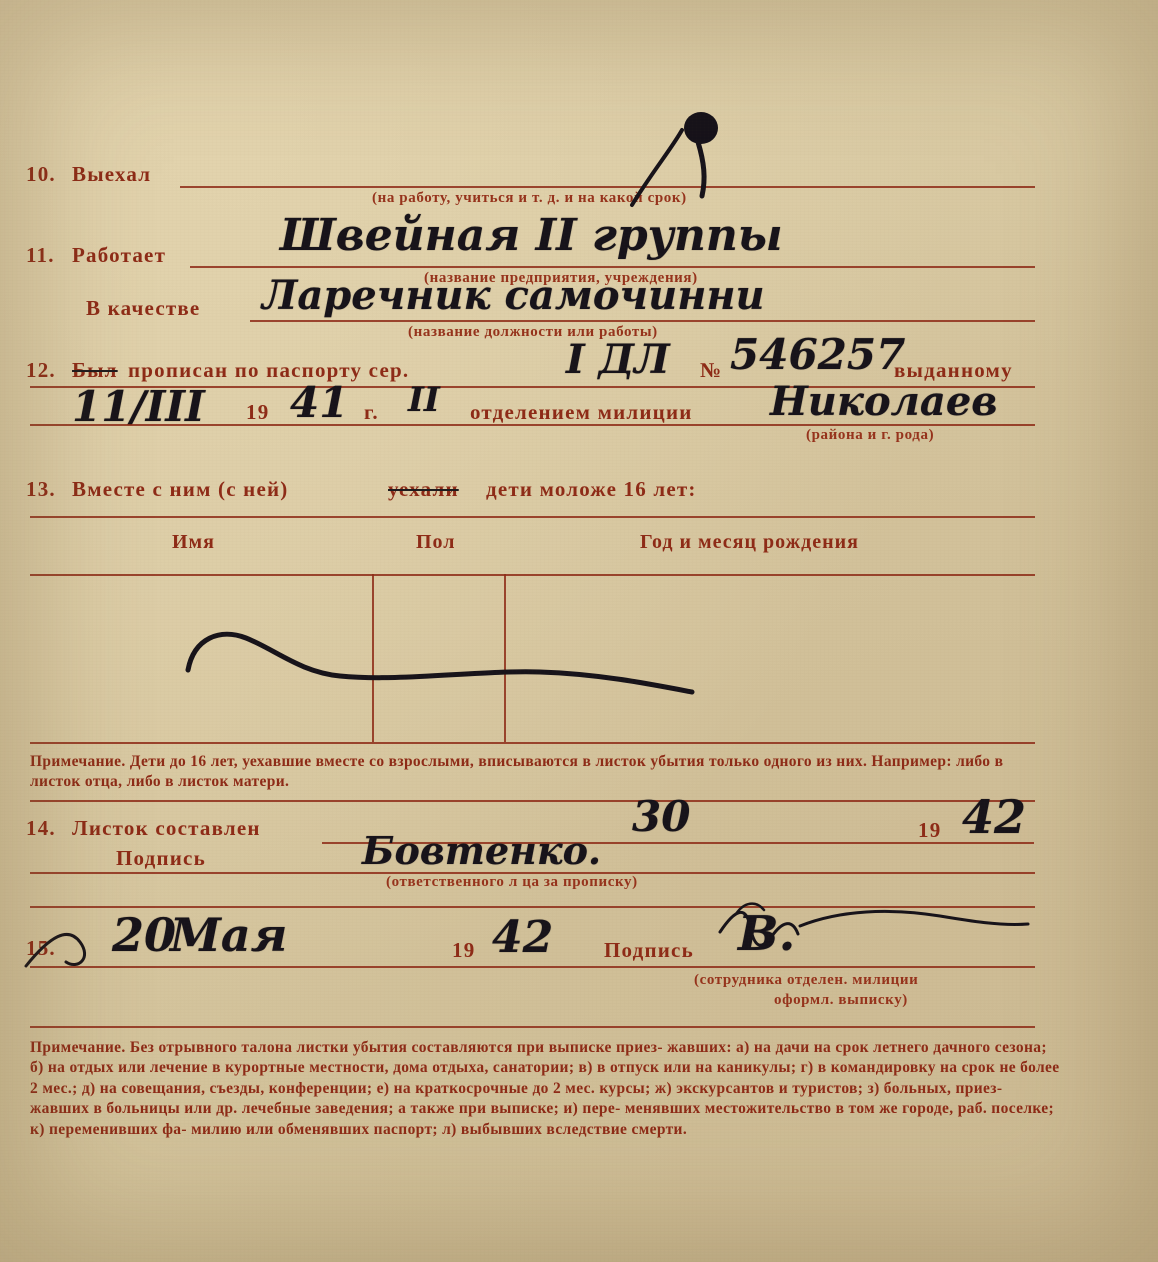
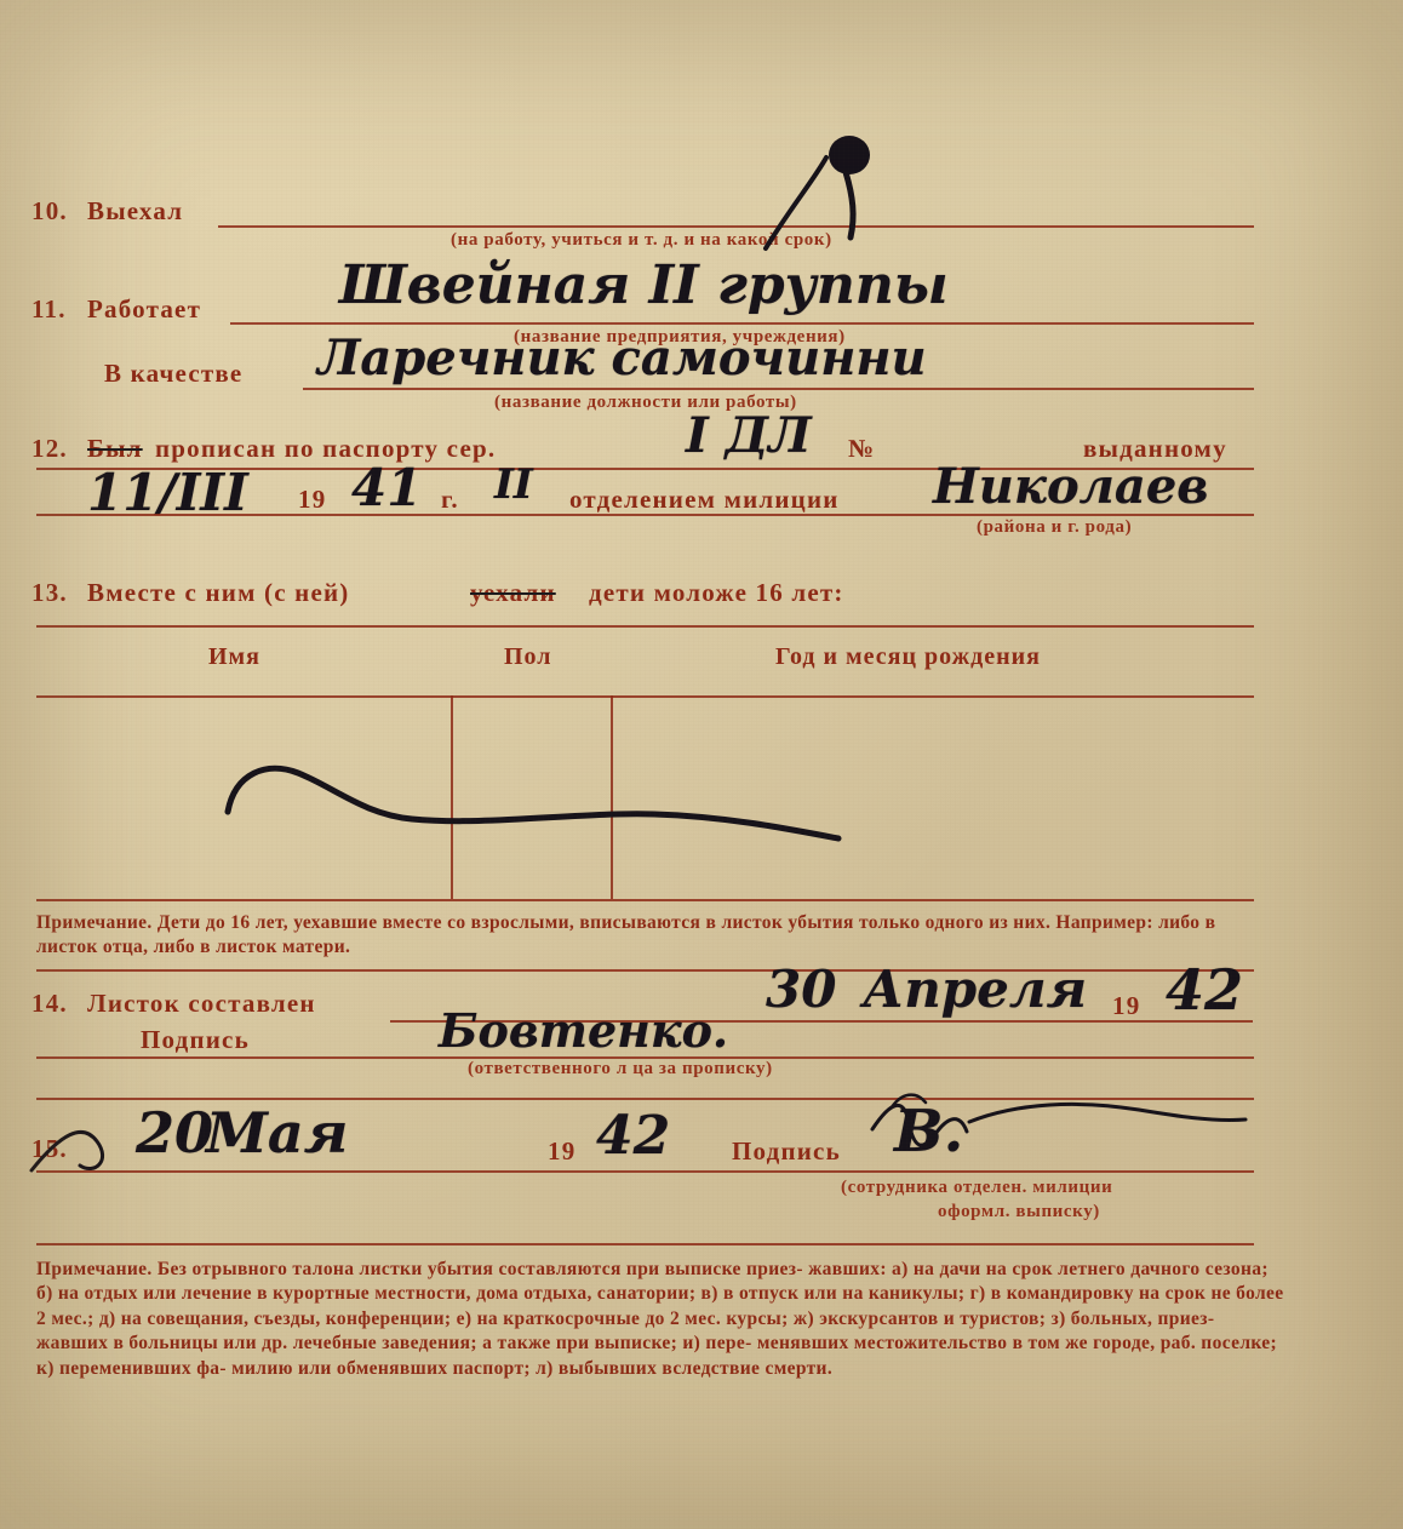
  10.
  Выехал
  (на работу, учиться и т. д. и на како срок)
  11.
  Работает
  (название предприятия, учреждения)
  Швейная II группы
  В качестве
  (название должности или работы)
  Ларечник самочинни
  12.
  Был
  прописан по паспорту сер.
  I ДЛ
  №
- 546257
  выданному
  11/III
  19
  41
  г.
  II
  отделением милиции
  Николаев
  (района и г. рода)
  13.
  Вместе с ним (с ней)
  уехали
  дети моложе 16 лет:
  Имя
  Пол
  Год и месяц рождения
  Примечание. Дети до 16 лет, уехавшие вместе со взрослыми, вписываются в листок убытия только одного из них. Например: либо в листок отца, либо в листок матери.
  14.
  Листок составлен
  30
+ Апреля
  19
  42
  Подпись
  Бовтенко.
  (ответственного л ца за прописку)
  20
  Мая
  19
  42
  Подпись
  В.
  (сотрудника отделен. милиции
  оформл. выписку)
  Примечание. Без отрывного талона листки убытия составляются при выписке приез- жавших: а) на дачи на срок летнего дачного сезона; б) на отдых или лечение в курортные местности, дома отдыха, санатории; в) в отпуск или на каникулы; г) в командировку на срок не более 2 мес.; д) на совещания, съезды, конференции; е) на краткосрочные до 2 мес. курсы; ж) экскурсантов и туристов; з) больных, приез- жавших в больницы или др. лечебные заведения; а также при выписке; и) пере- менявших местожительство в том же городе, раб. поселке; к) переменивших фа- милию или обменявших паспорт; л) выбывших вследствие смерти.
